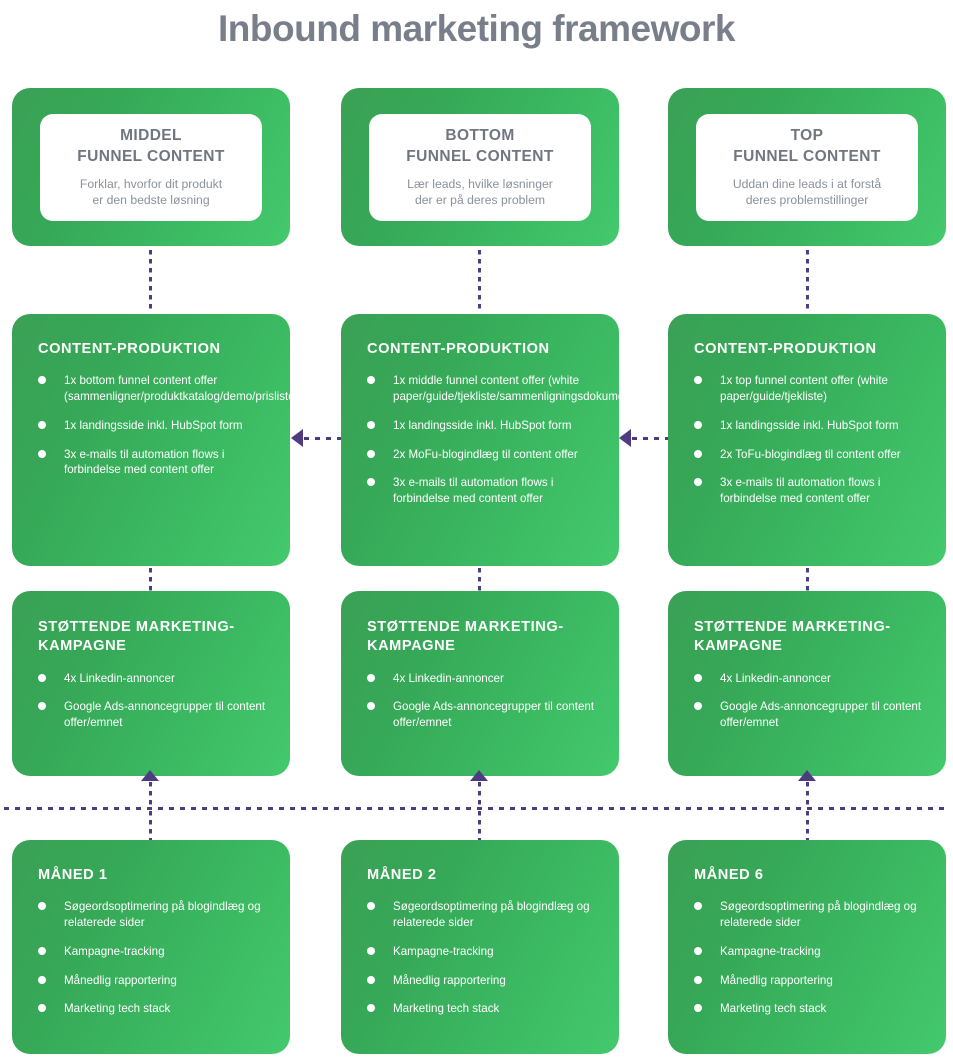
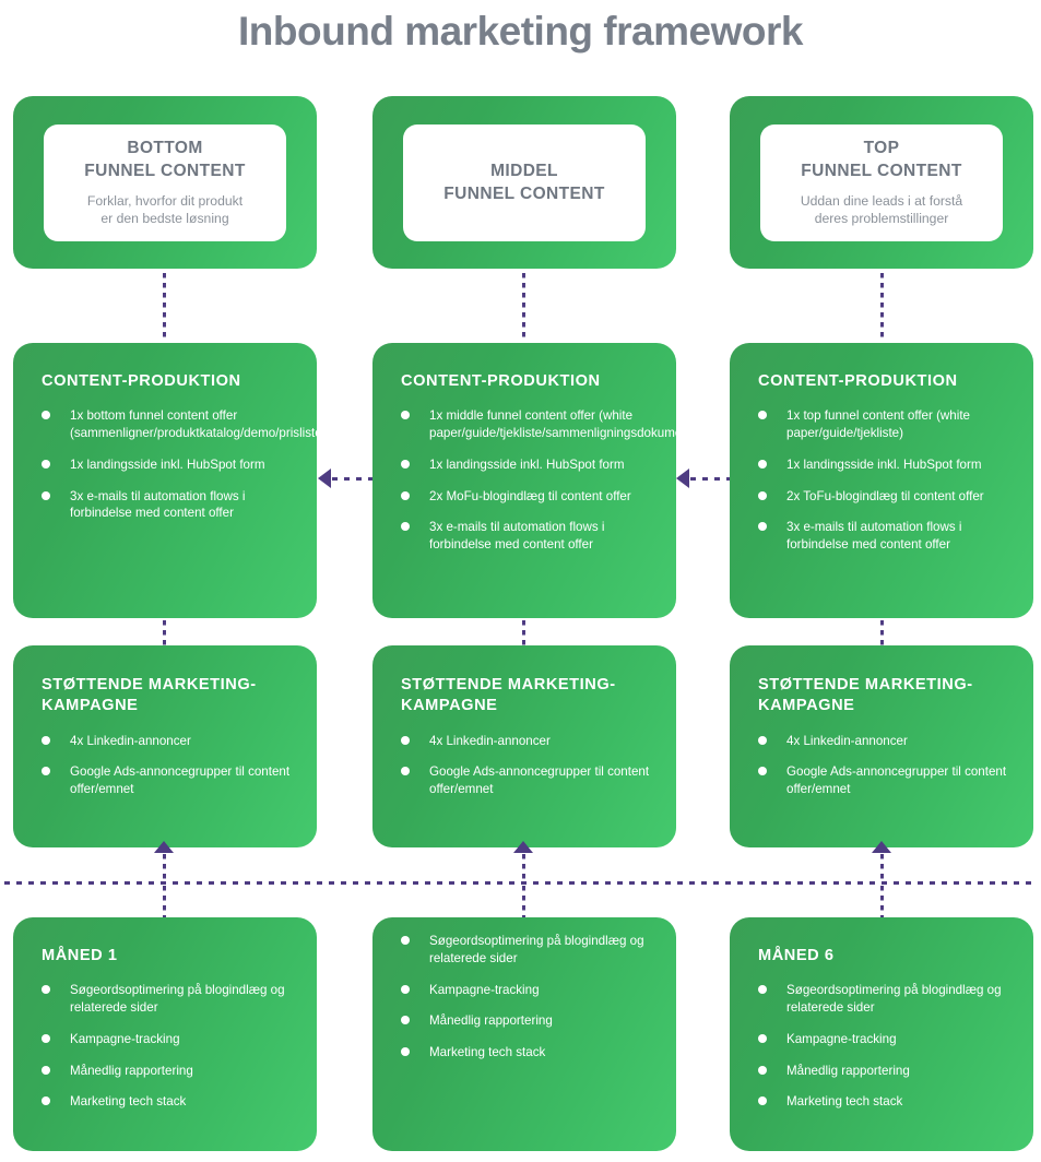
  Inbound marketing framework
- MIDDEL
+ BOTTOM
  FUNNEL CONTENT
  Forklar, hvorfor dit produkt
  er den bedste løsning
- BOTTOM
+ MIDDEL
  FUNNEL CONTENT
- Lær leads, hvilke løsninger
- der er på deres problem
  TOP
  FUNNEL CONTENT
  Uddan dine leads i at forstå
  deres problemstillinger
  CONTENT-PRODUKTION
  1x bottom funnel content offer (sammenligner/produktkatalog/demo/prislist
  1x landingsside inkl. HubSpot form
  3x e-mails til automation flows i forbindelse med content offer
  CONTENT-PRODUKTION
  1x middle funnel content offer (white paper/guide/tjekliste/sammenligningsdokum
  1x landingsside inkl. HubSpot form
  2x MoFu-blogindlæg til content offer
  3x e-mails til automation flows i forbindelse med content offer
  CONTENT-PRODUKTION
  1x top funnel content offer (white paper/guide/tjekliste)
  1x landingsside inkl. HubSpot form
  2x ToFu-blogindlæg til content offer
  3x e-mails til automation flows i forbindelse med content offer
  STØTTENDE MARKETING-KAMPAGNE
  4x Linkedin-annoncer
  Google Ads-annoncegrupper til content offer/emnet
  STØTTENDE MARKETING-KAMPAGNE
  4x Linkedin-annoncer
  Google Ads-annoncegrupper til content offer/emnet
  STØTTENDE MARKETING-KAMPAGNE
  4x Linkedin-annoncer
  Google Ads-annoncegrupper til content offer/emnet
  MÅNED 1
  Søgeordsoptimering på blogindlæg og relaterede sider
  Kampagne-tracking
  Månedlig rapportering
  Marketing tech stack
- MÅNED 2
  Søgeordsoptimering på blogindlæg og relaterede sider
  Kampagne-tracking
  Månedlig rapportering
  Marketing tech stack
  MÅNED 6
  Søgeordsoptimering på blogindlæg og relaterede sider
  Kampagne-tracking
  Månedlig rapportering
  Marketing tech stack
